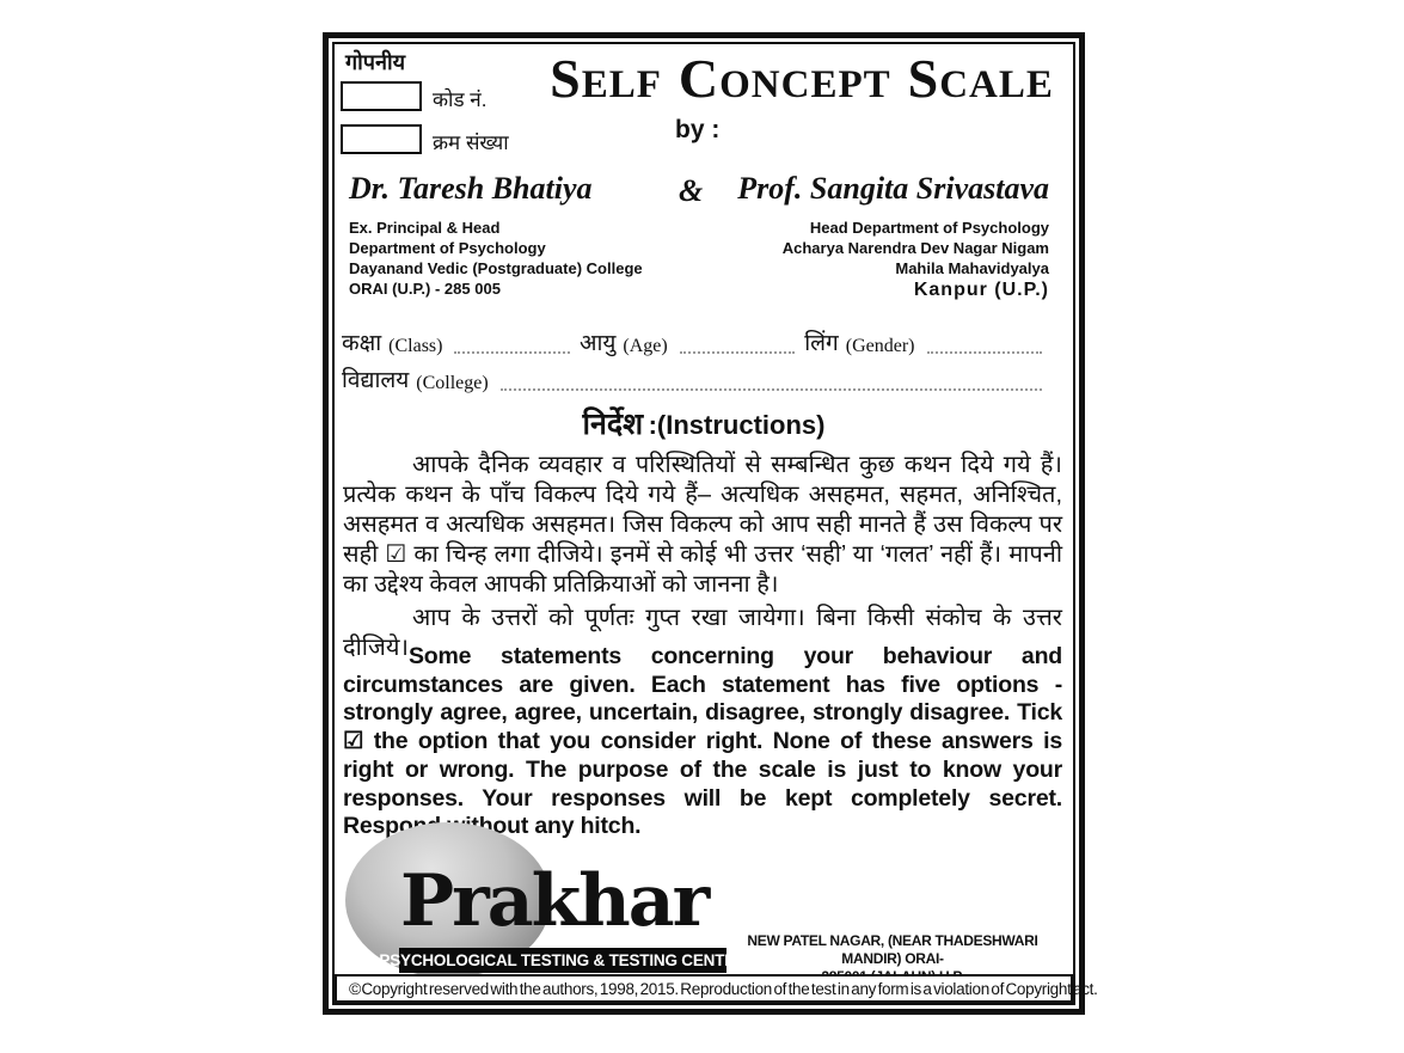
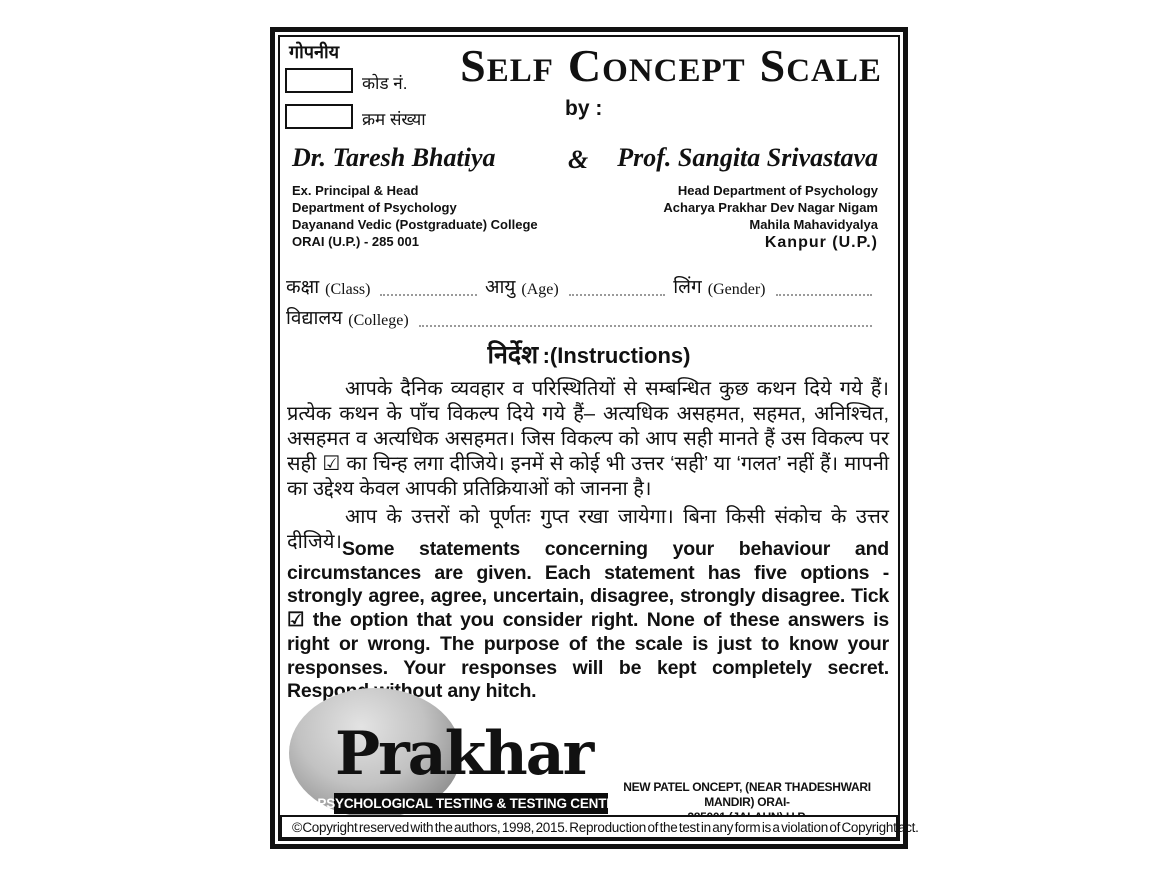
  गोपनीय
  कोड नं.
  क्रम संख्या
  SELF CONCEPT SCALE
  by :
  Dr. Taresh Bhatiya
  &
  Prof. Sangita Srivastava
  Ex. Principal & Head
  Department of Psychology
  Dayanand Vedic (Postgraduate) College
- ORAI (U.P.) - 285 005
+ ORAI (U.P.) - 285 001
  Head Department of Psychology
- Acharya Narendra Dev Nagar Nigam
+ Acharya Prakhar Dev Nagar Nigam
  Mahila Mahavidyalya
  Kanpur (U.P.)
  कक्षा
  (Class)
  आयु
  (Age)
  लिंग
  (Gender)
  विद्यालय
  (College)
  निर्देश :(Instructions)
  आपके दैनिक व्यवहार व परिस्थितियों से सम्बन्धित कुछ कथन दिये गये हैं। प्रत्येक कथन के पाँच विकल्प दिये गये हैं– अत्यधिक असहमत, सहमत, अनिश्चित, असहमत व अत्यधिक असहमत। जिस विकल्प को आप सही मानते हैं उस विकल्प पर सही ☑ का चिन्ह लगा दीजिये। इनमें से कोई भी उत्तर ‘सही’ या ‘गलत’ नहीं हैं। मापनी का उद्देश्य केवल आपकी प्रतिक्रियाओं को जानना है।
  आप के उत्तरों को पूर्णतः गुप्त रखा जायेगा। बिना किसी संकोच के उत्तर दीजिये।
  Some statements concerning your behaviour and circumstances are given. Each statement has five options - strongly agree, agree, uncertain, disagree, strongly disagree. Tick ☑ the option that you consider right. None of these answers is right or wrong. The purpose of the scale is just to know your responses. Your responses will be kept completely secret. Respohout any hitch.
  Prakhar
  PSYCHOLOGICAL TESTING & TESTING CENTRE
- NEW PATEL NAGAR, (NEAR THADESHWARI MANDIR) ORAI-
+ NEW PATEL ONCEPT, (NEAR THADESHWARI MANDIR) ORAI-
  ©
  Copyright reserved with the authors, 1998, 2015. Reproduction of the test in any form is a violation of Copyright act.
